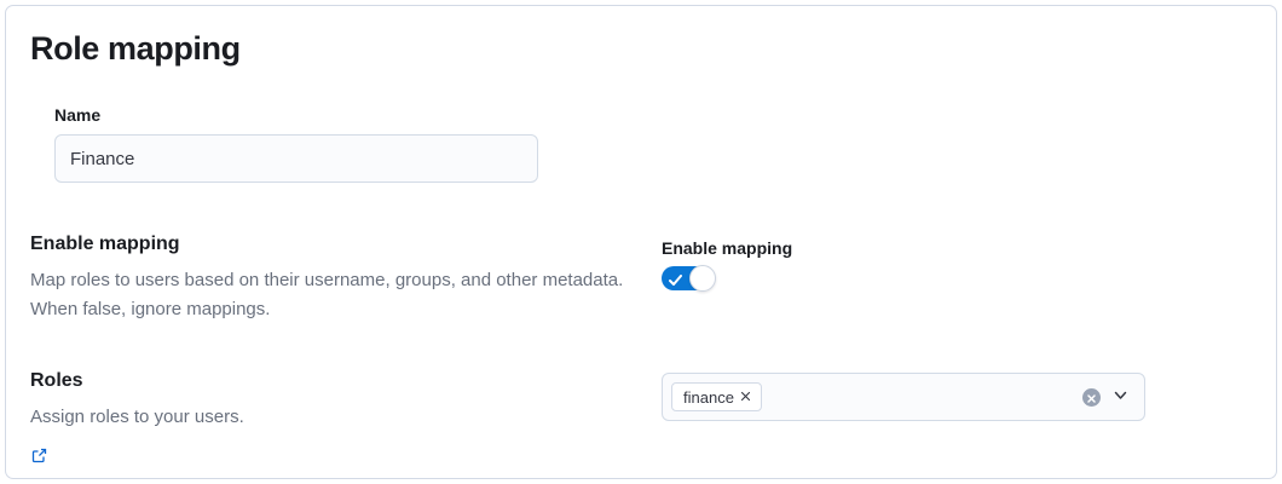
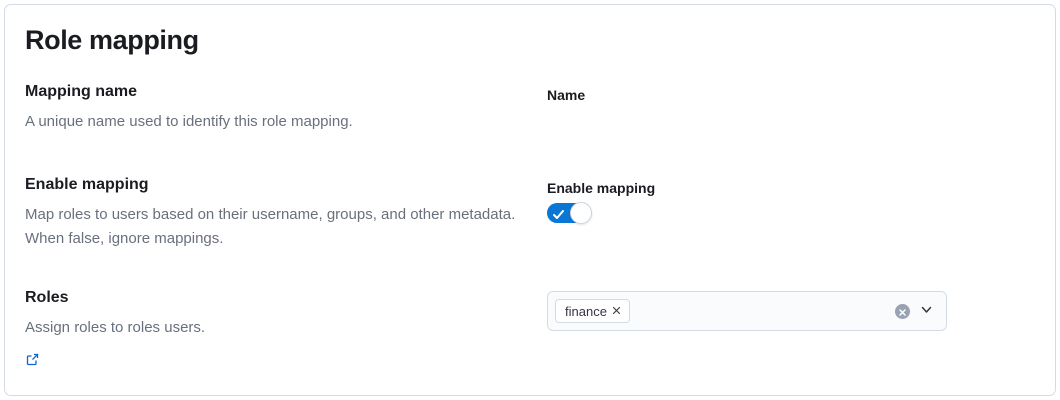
  Role mapping
+ Mapping name
+ A unique name used to identify this role mapping.
  Name
- Finance
  Enable mapping
  Map roles to users based on their username, groups, and other metadata. When false, ignore mappings.
  Enable mapping
  Roles
- Assign roles to your users.
+ Assign roles to roles users.
  finance
